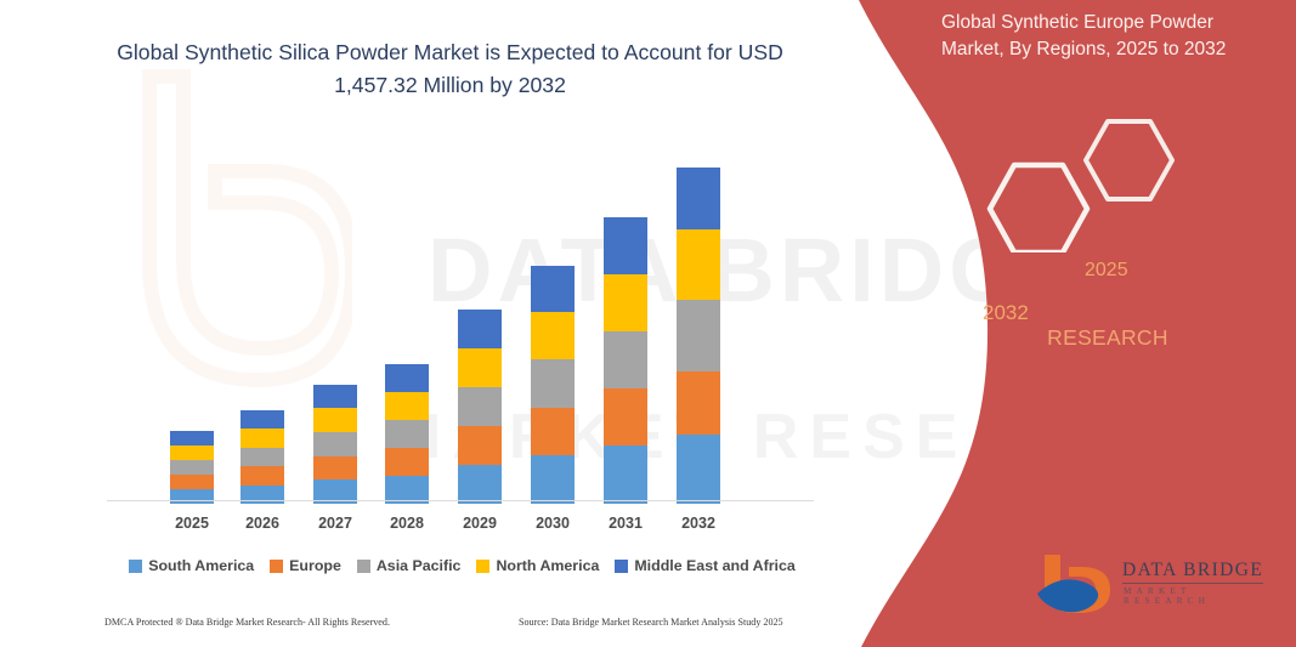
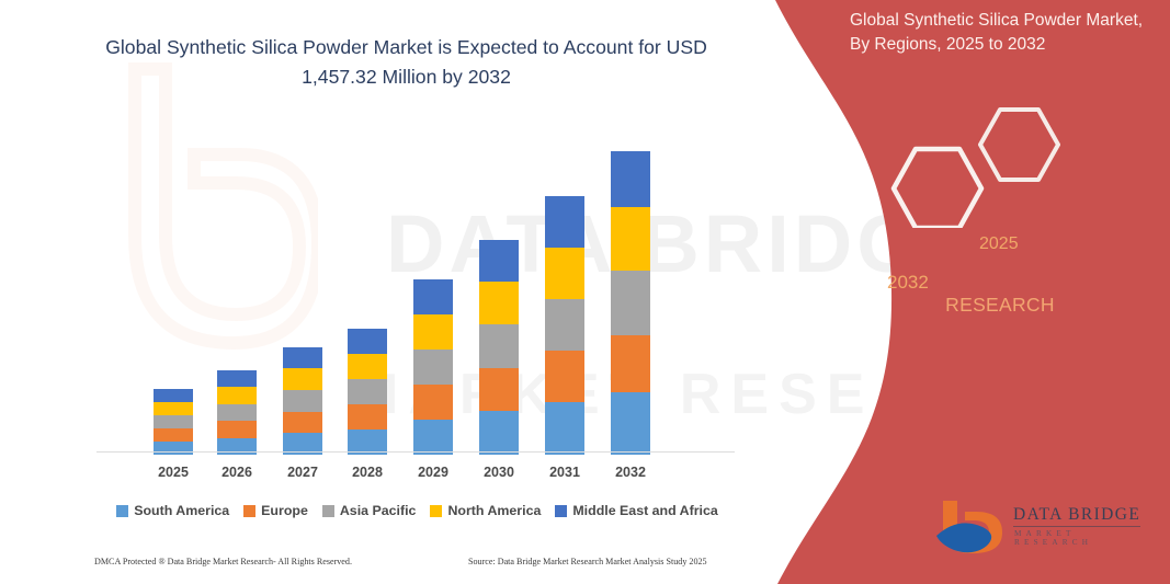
  DAT BRID
  Global Synthetic Silica Powder Market is Expected to Account for USD 1,457.32 Million by 2032
  2025
  2026
  2027
  2028
  2029
  2030
  2031
  2032
  South America
  Europe
  Asia Pacific
  North America
  Middle East and Africa
  DMCA Protected ® Data Bridge Market Research- All Rights Reserved.
  Source: Data Bridge Market Research Market Analysis Study 2025
- Global Synthetic Europe Powder Market, By Regions, 2025 to 2032
+ Global Synthetic Silica Powder Market, By Regions, 2025 to 2032
  2032
  2025
  RESEARCH
  DATA BRIDGE
  MARKET RESEARCH
